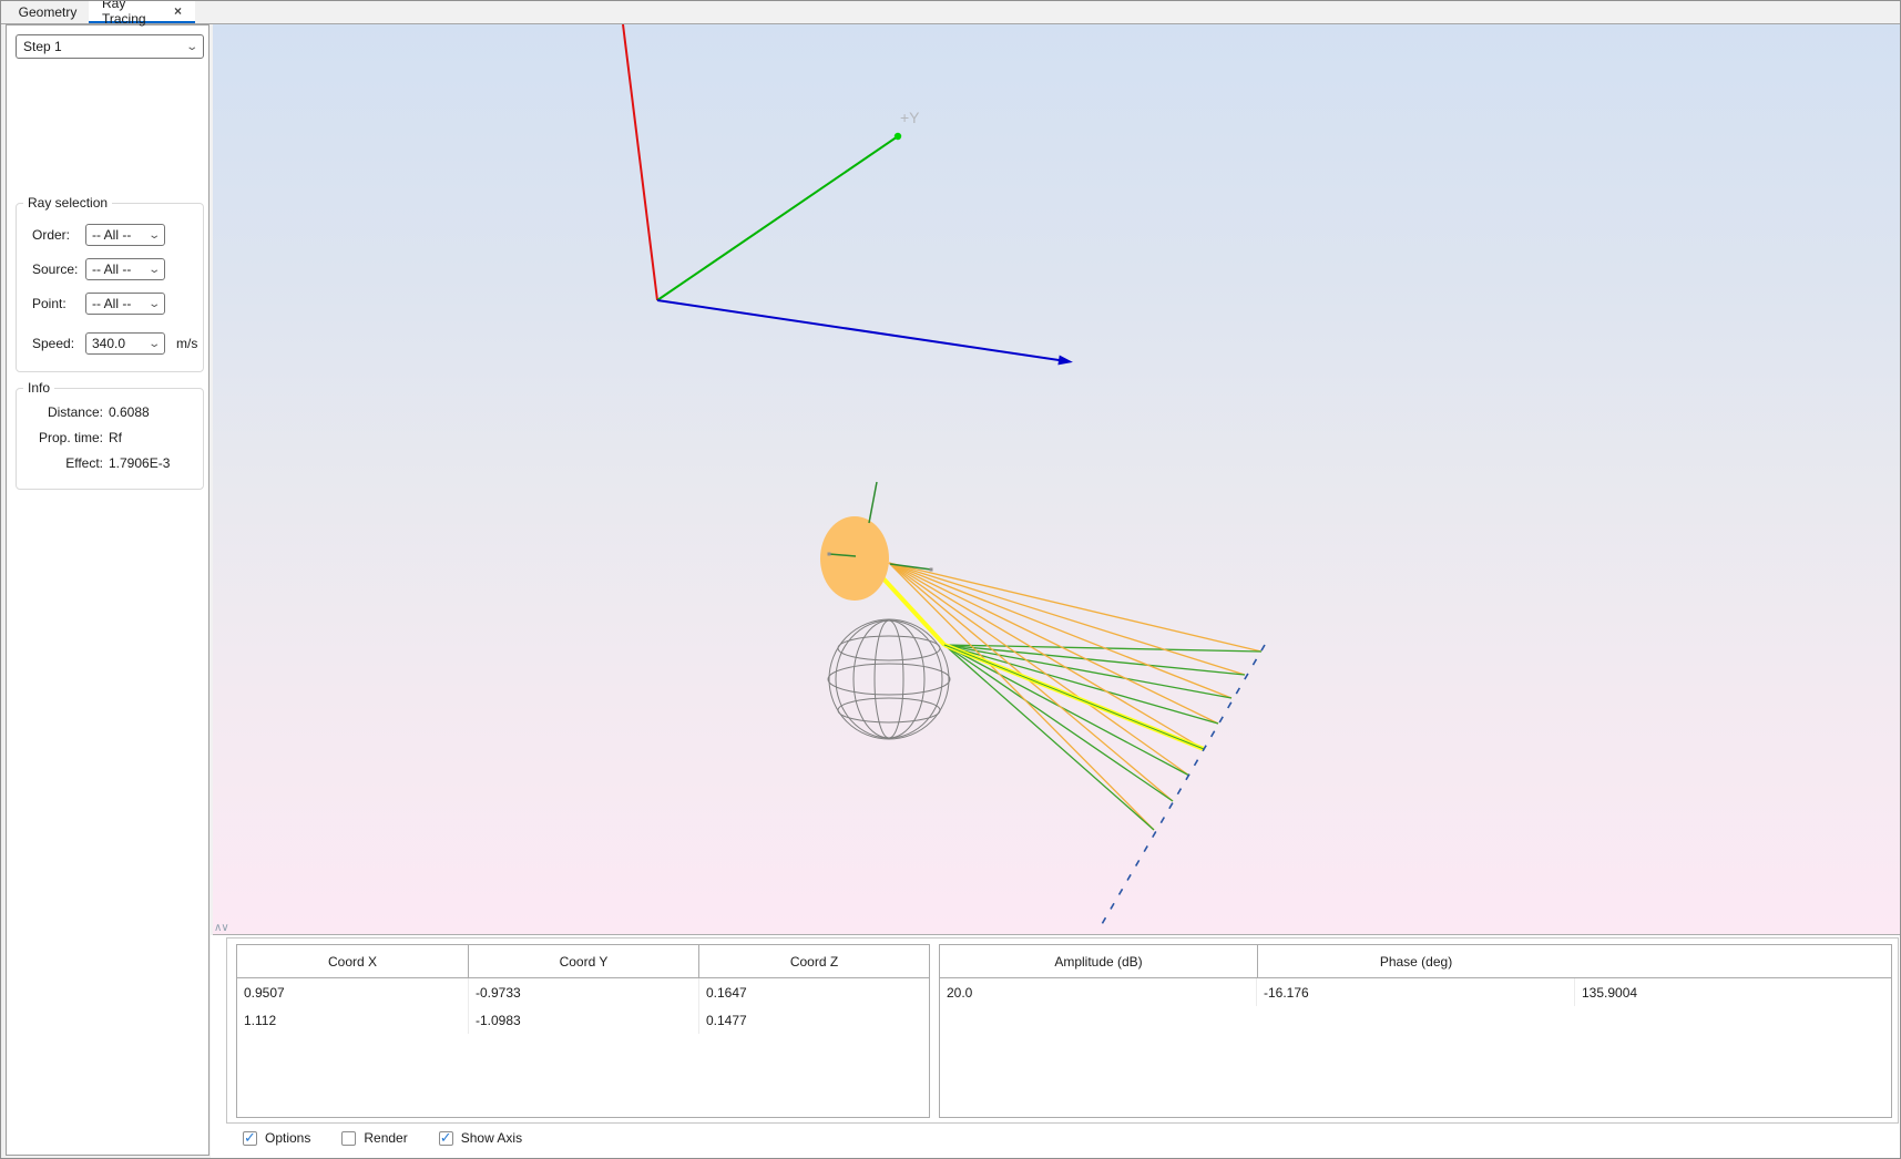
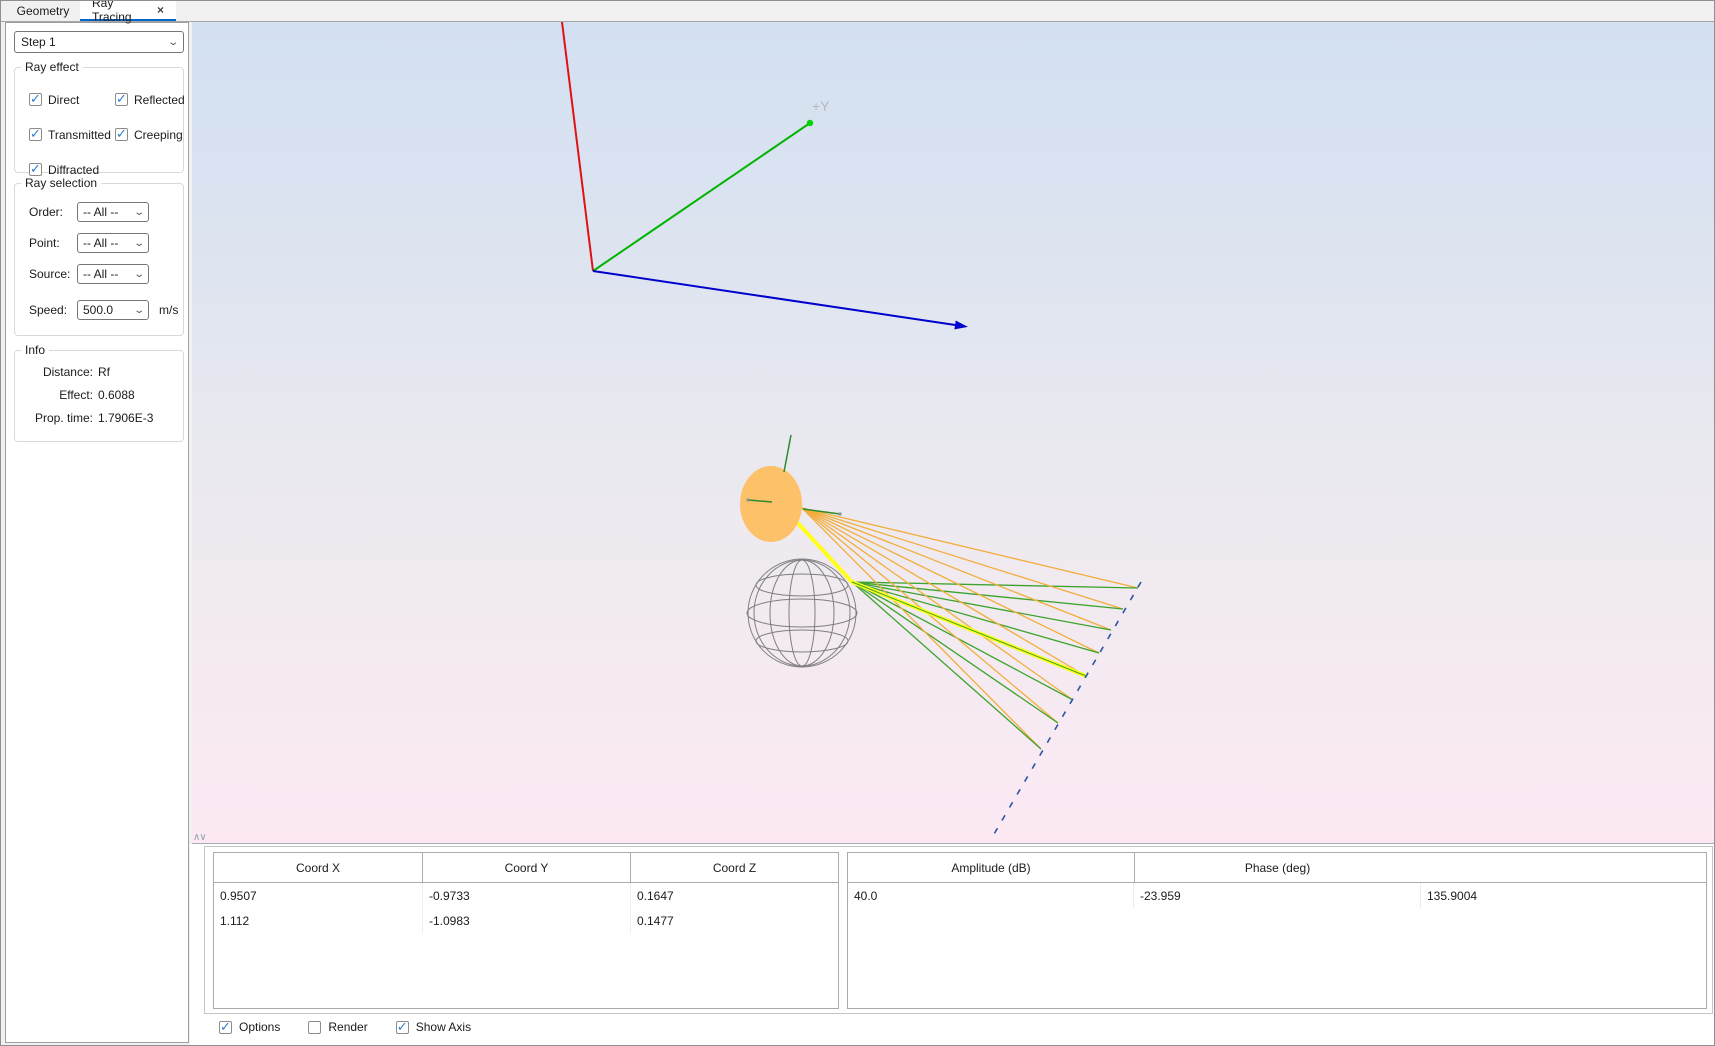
  Geometry
  Ray Tracing
  ×
  Step 1
  ⌄
+ Ray effect
+ Direct
+ Reflected
+ Transmitted
+ Creeping
+ Diffracted
  Ray selection
  Order:
  -- All --
  ⌄
- Source:
+ Point:
  -- All --
  ⌄
- Point:
+ Source:
  -- All --
  ⌄
  Speed:
- 340.0
+ 500.0
  ⌄
  m/s
  Info
  Distance:
- 0.6088
+ Rf
- Prop. time:
+ Effect:
- Rf
+ 0.6088
- Effect:
+ Prop. time:
  1.7906E-3
  +Y
  ∧∨
  Coord X
  Coord Y
  Coord Z
  0.9507
  -0.9733
  0.1647
  1.112
  -1.0983
  0.1477
  Amplitude (dB)
  Phase (deg)
- 20.0
+ 40.0
- -16.176
+ -23.959
  135.9004
  Options
  Render
  Show Axis
